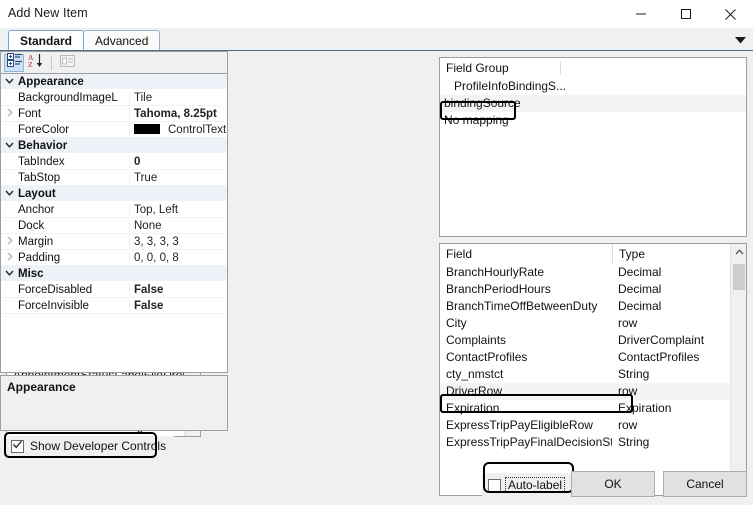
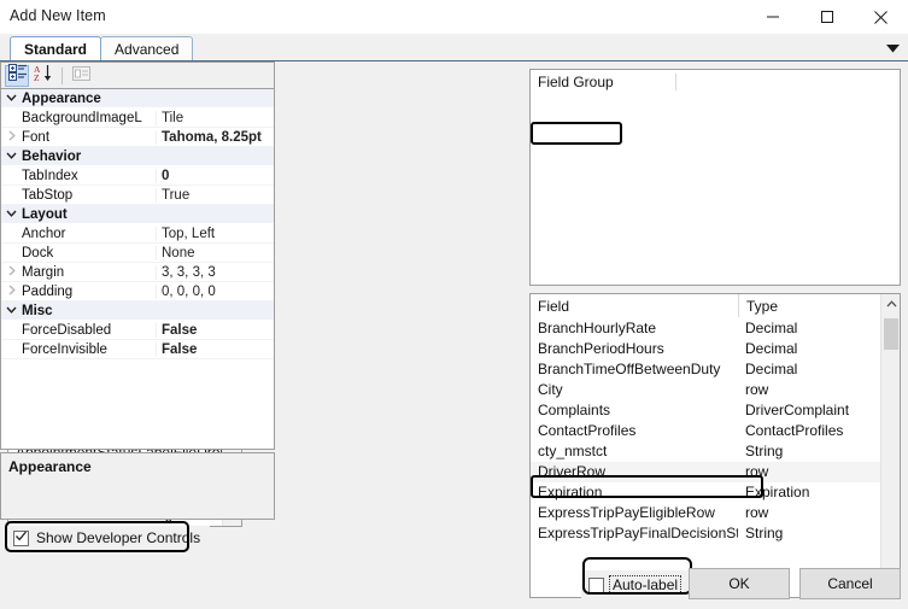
  Add New Item
  Standard
  Advanced
  Show Developer Controls
  A
  Z
  Appearance
  BackgroundImageL
  Tile
  Font
  Tahoma, 8.25pt
- ForeColor
- ControlText
  Behavior
  TabIndex
  0
  TabStop
  True
  Layout
  Anchor
  Top, Left
  Dock
  None
  Margin
  3, 3, 3, 3
  Padding
- 0, 0, 0, 8
+ 0, 0, 0, 0
  Misc
  ForceDisabled
  False
  ForceInvisible
  False
  Appearance
  Field Group
- ProfileInfoBindingS...
- bindingSource
- No mapping
  Field
  Type
  BranchHourlyRate
  Decimal
  BranchPeriodHours
  Decimal
  BranchTimeOffBetweenDuty
  Decimal
  City
  row
  Complaints
  DriverComplaint
  ContactProfiles
  ContactProfiles
  cty_nmstct
  String
  DriverRow
  row
  Expiration
  Expiration
  ExpressTripPayEligibleRow
  row
  ExpressTripPayFinalDecisionSt
  String
  Auto-label
  OK
  Cancel
